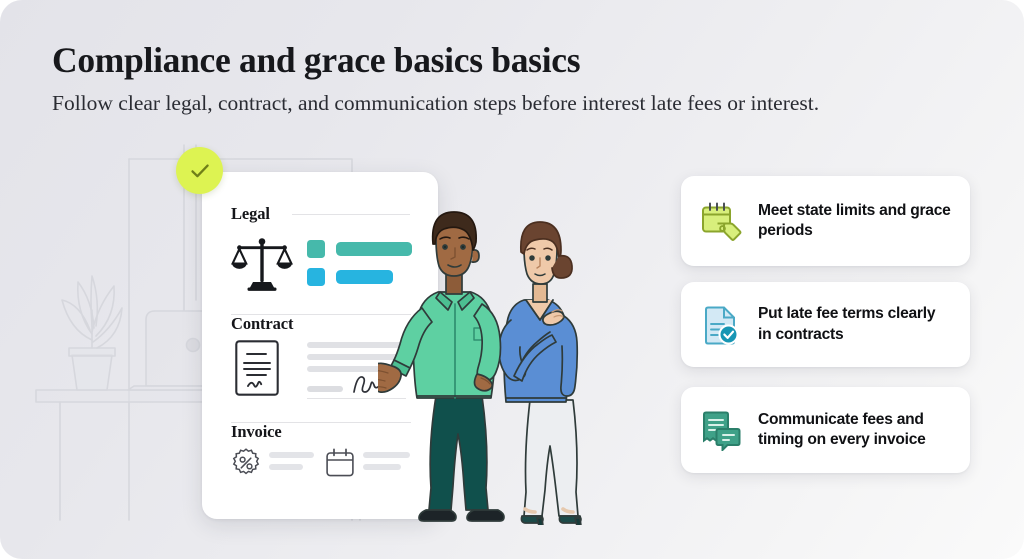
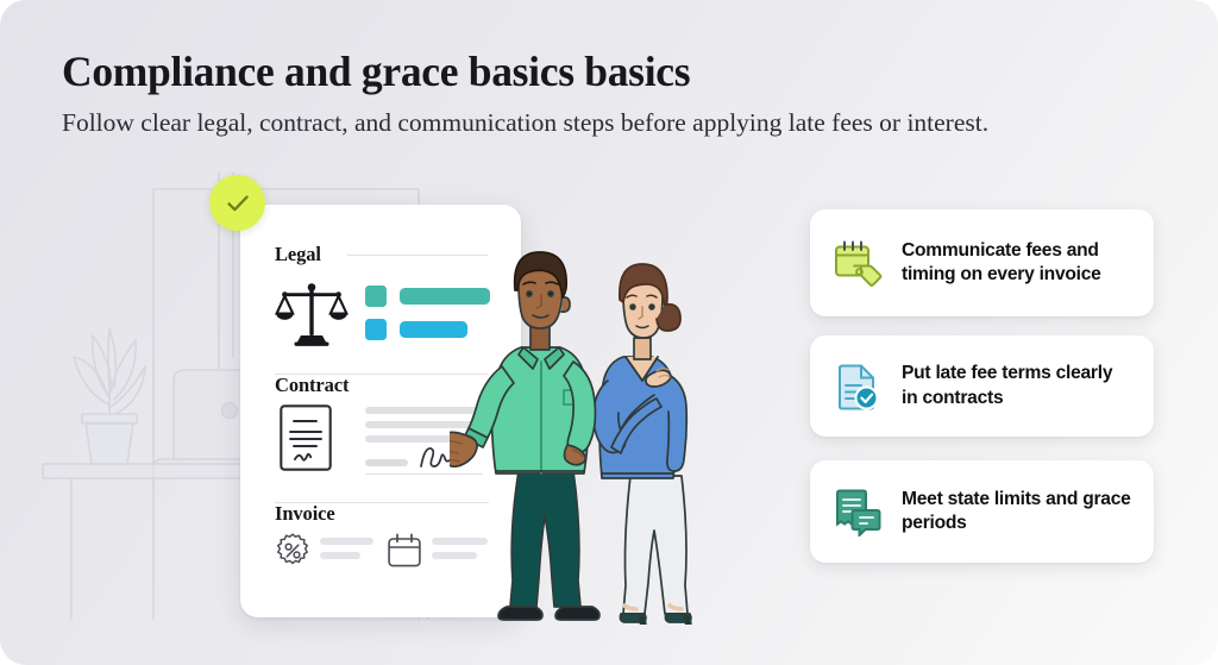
  Compliance and grace basics basics
- Follow clear legal, contract, and communication steps before interest late fees or interest.
+ Follow clear legal, contract, and communication steps before applying late fees or interest.
  Legal
  Contract
  Invoice
- Meet state limits and grace periods
+ Communicate fees and timing on every invoice
  Put late fee terms clearly in contracts
- Communicate fees and timing on every invoice
+ Meet state limits and grace periods
